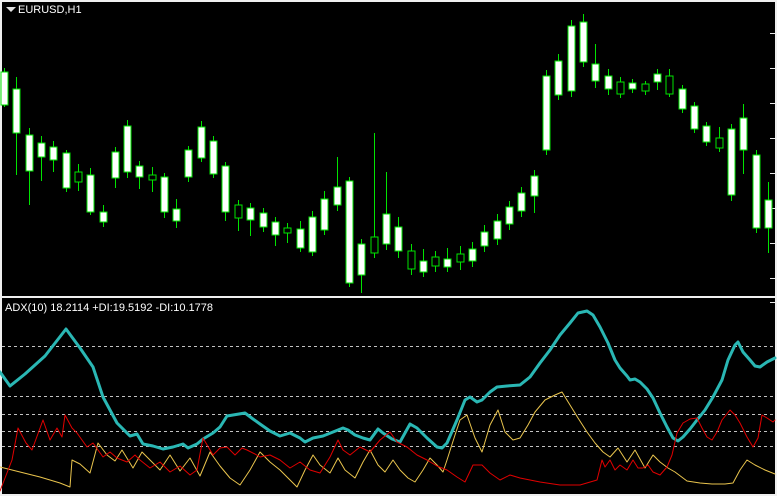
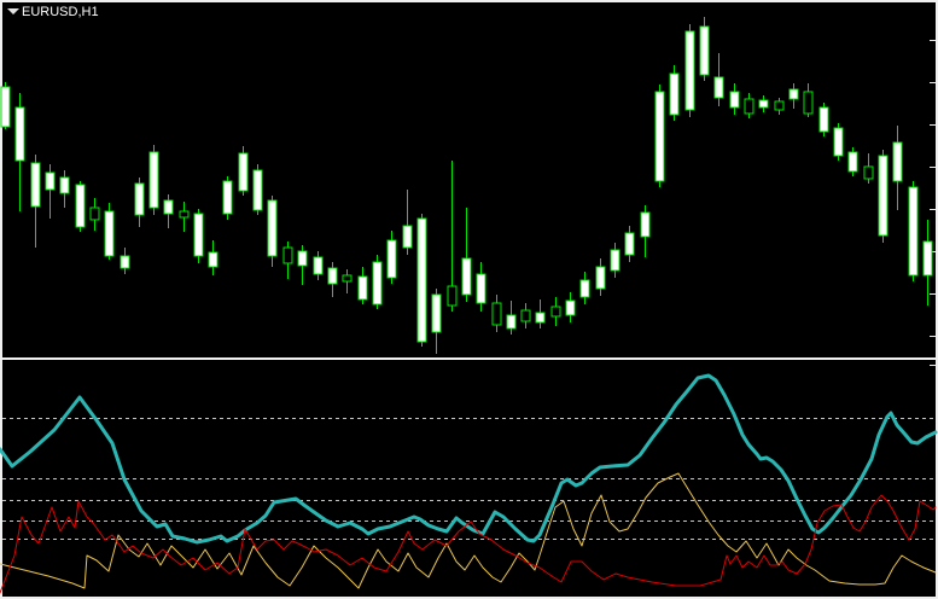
  EURUSD,H1
- ADX(10) 18.2114 +DI:19.5192 -DI:10.1778
